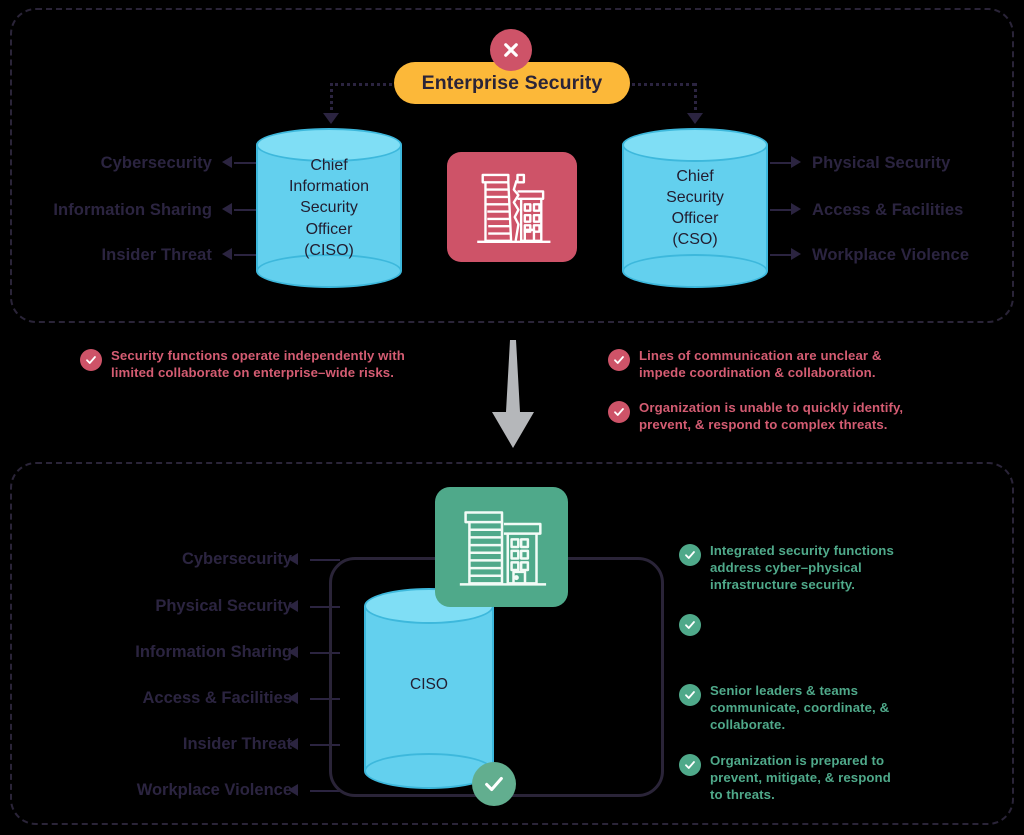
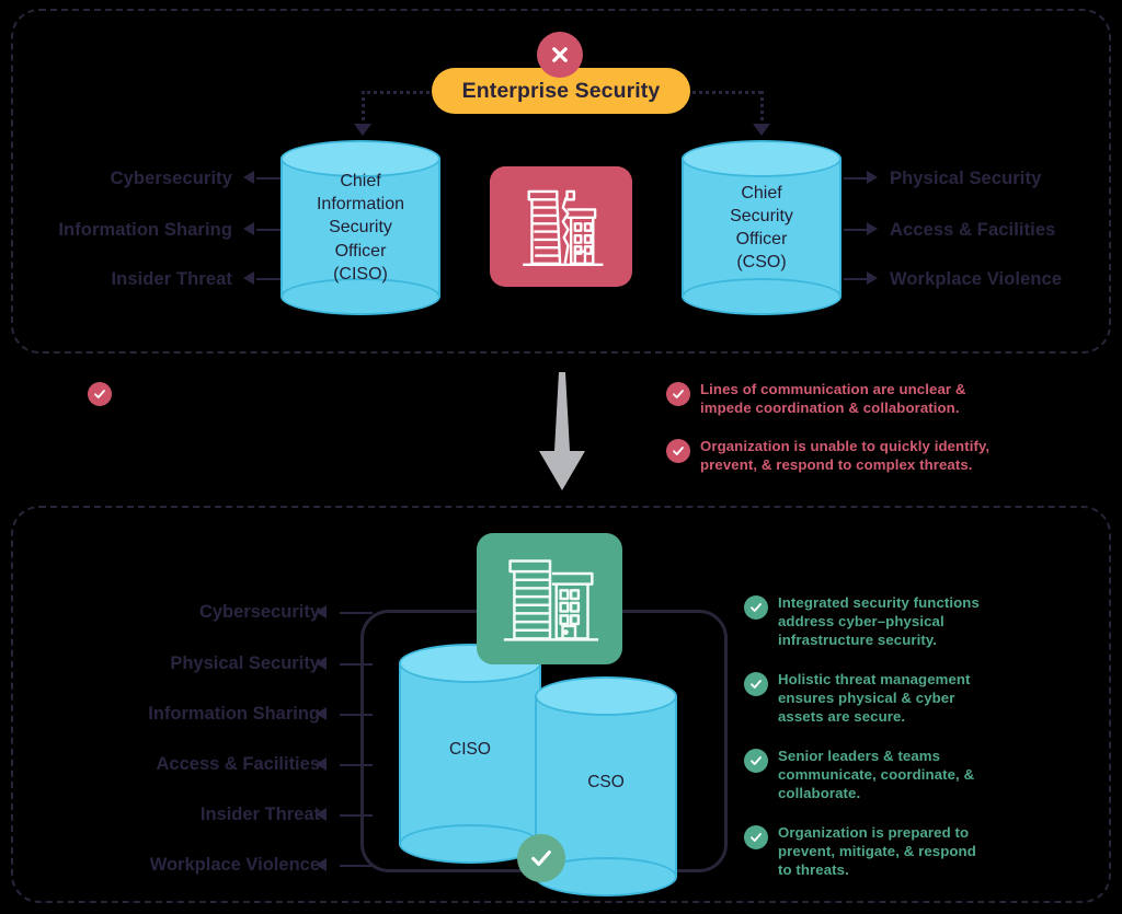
  Enterprise Security
  Chief
  Information
  Security
  Officer
  (CISO)
  Chief
  Security
  Officer
  (CSO)
  Cybersecurity
  Information Sharing
  Insider Threat
  Physical Security
  Access & Facilities
  Workplace Violence
- Security functions operate independently with
- limited collaborate on enterprise–wide risks.
  Lines of communication are unclear &
  impede coordination & collaboration.
  Organization is unable to quickly identify,
  prevent, & respond to complex threats.
  Cybersecurity
  Physical Security
  Information Sharing
  Access & Facilities
  Insider Threat
  Workplace Violence
  CISO
+ CSO
  Integrated security functions
  address cyber–physical
  infrastructure security.
+ Holistic threat management
+ ensures physical & cyber
+ assets are secure.
  Senior leaders & teams
  communicate, coordinate, &
  collaborate.
  Organization is prepared to
  prevent, mitigate, & respond
  to threats.
